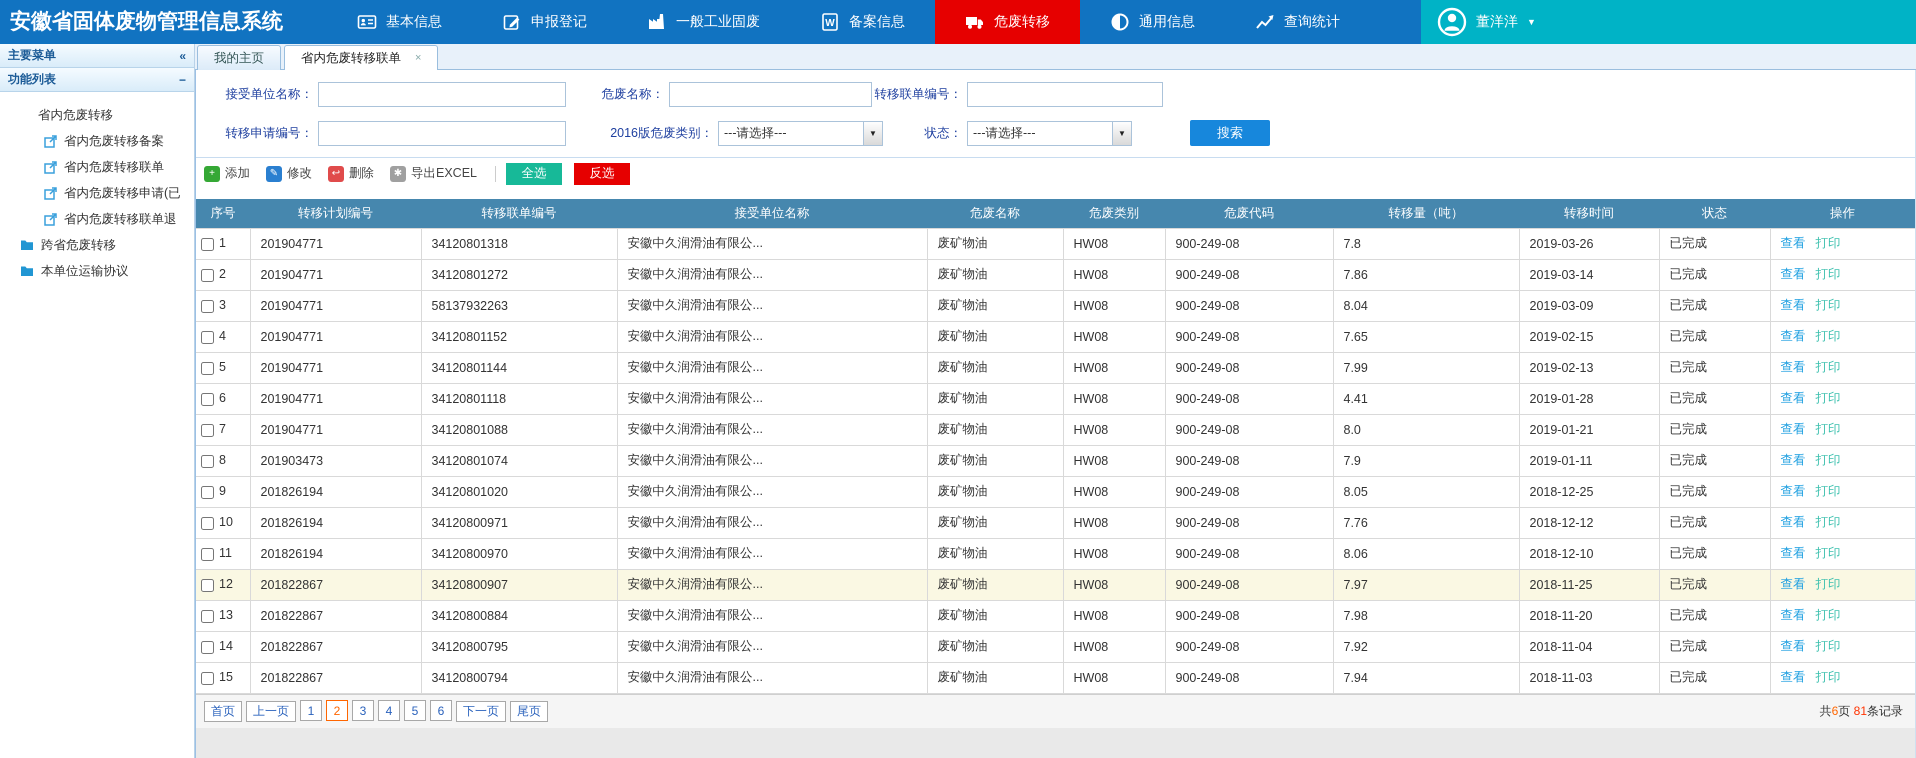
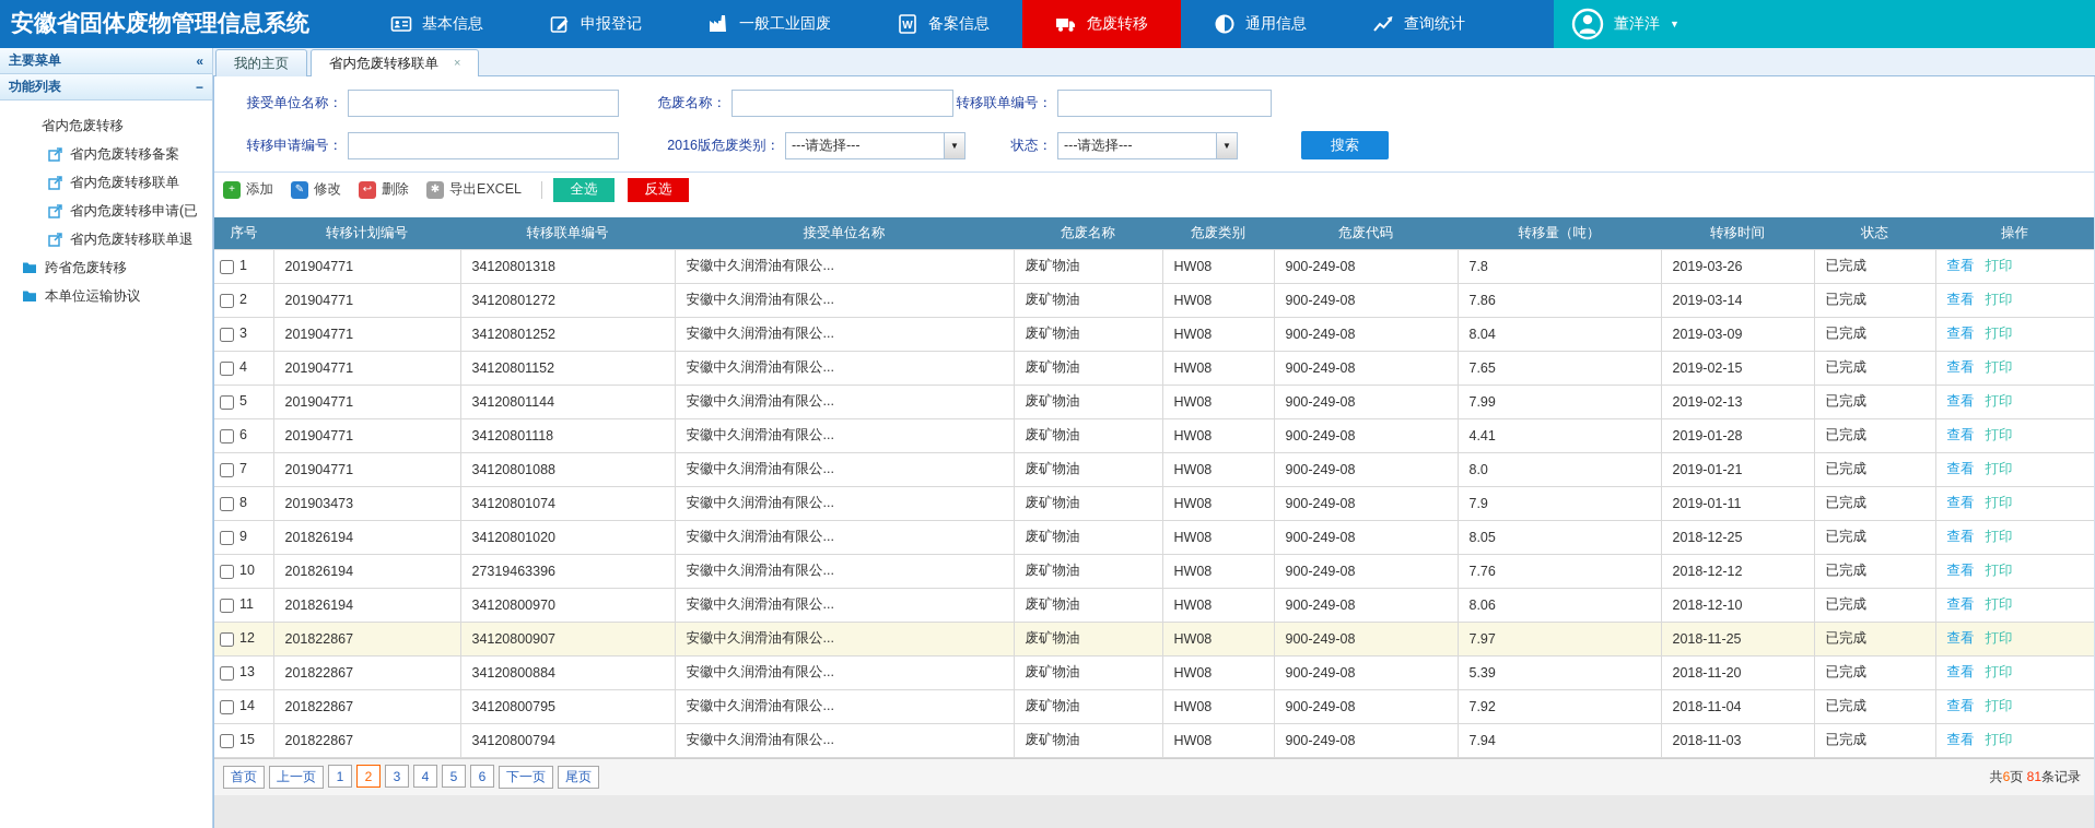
  安徽省固体废物管理信息系统
  基本信息
  申报登记
  一般工业固废
  W
  备案信息
  危废转移
  通用信息
  查询统计
  董洋洋
  ▼
  主要菜单
  «
  功能列表
  −
  省内危废转移
  省内危废转移备案
  省内危废转移联单
  省内危废转移申请(已
  省内危废转移联单退
  跨省危废转移
  本单位运输协议
  我的主页
  省内危废转移联单
  ×
  接受单位名称：
  危废名称：
  转移联单编号：
  转移申请编号：
  2016版危废类别：
  ---请选择---
  ▼
  状态：
  ---请选择---
  ▼
  搜索
  +
  添加
  ✎
  修改
  ↩
  删除
  ✱
  导出EXCEL
  全选
  反选
  序号	转移计划编号	转移联单编号	接受单位名称	危废名称	危废类别	危废代码	转移量（吨）	转移时间	状态	操作
  1	201904771	34120801318	安徽中久润滑油有限公...	废矿物油	HW08	900-249-08	7.8	2019-03-26	已完成	查看 打印
  2	201904771	34120801272	安徽中久润滑油有限公...	废矿物油	HW08	900-249-08	7.86	2019-03-14	已完成	查看 打印
- 3	201904771	58137932263	安徽中久润滑油有限公...	废矿物油	HW08	900-249-08	8.04	2019-03-09	已完成	查看 打印
+ 3	201904771	34120801252	安徽中久润滑油有限公...	废矿物油	HW08	900-249-08	8.04	2019-03-09	已完成	查看 打印
  4	201904771	34120801152	安徽中久润滑油有限公...	废矿物油	HW08	900-249-08	7.65	2019-02-15	已完成	查看 打印
  5	201904771	34120801144	安徽中久润滑油有限公...	废矿物油	HW08	900-249-08	7.99	2019-02-13	已完成	查看 打印
  6	201904771	34120801118	安徽中久润滑油有限公...	废矿物油	HW08	900-249-08	4.41	2019-01-28	已完成	查看 打印
  7	201904771	34120801088	安徽中久润滑油有限公...	废矿物油	HW08	900-249-08	8.0	2019-01-21	已完成	查看 打印
  8	201903473	34120801074	安徽中久润滑油有限公...	废矿物油	HW08	900-249-08	7.9	2019-01-11	已完成	查看 打印
  9	201826194	34120801020	安徽中久润滑油有限公...	废矿物油	HW08	900-249-08	8.05	2018-12-25	已完成	查看 打印
- 10	201826194	34120800971	安徽中久润滑油有限公...	废矿物油	HW08	900-249-08	7.76	2018-12-12	已完成	查看 打印
+ 10	201826194	27319463396	安徽中久润滑油有限公...	废矿物油	HW08	900-249-08	7.76	2018-12-12	已完成	查看 打印
  11	201826194	34120800970	安徽中久润滑油有限公...	废矿物油	HW08	900-249-08	8.06	2018-12-10	已完成	查看 打印
  12	201822867	34120800907	安徽中久润滑油有限公...	废矿物油	HW08	900-249-08	7.97	2018-11-25	已完成	查看 打印
- 13	201822867	34120800884	安徽中久润滑油有限公...	废矿物油	HW08	900-249-08	7.98	2018-11-20	已完成	查看 打印
+ 13	201822867	34120800884	安徽中久润滑油有限公...	废矿物油	HW08	900-249-08	5.39	2018-11-20	已完成	查看 打印
  14	201822867	34120800795	安徽中久润滑油有限公...	废矿物油	HW08	900-249-08	7.92	2018-11-04	已完成	查看 打印
  15	201822867	34120800794	安徽中久润滑油有限公...	废矿物油	HW08	900-249-08	7.94	2018-11-03	已完成	查看 打印
  首页 上一页 1 2 3 4 5 6 下一页 尾页
  共6页 81条记录
